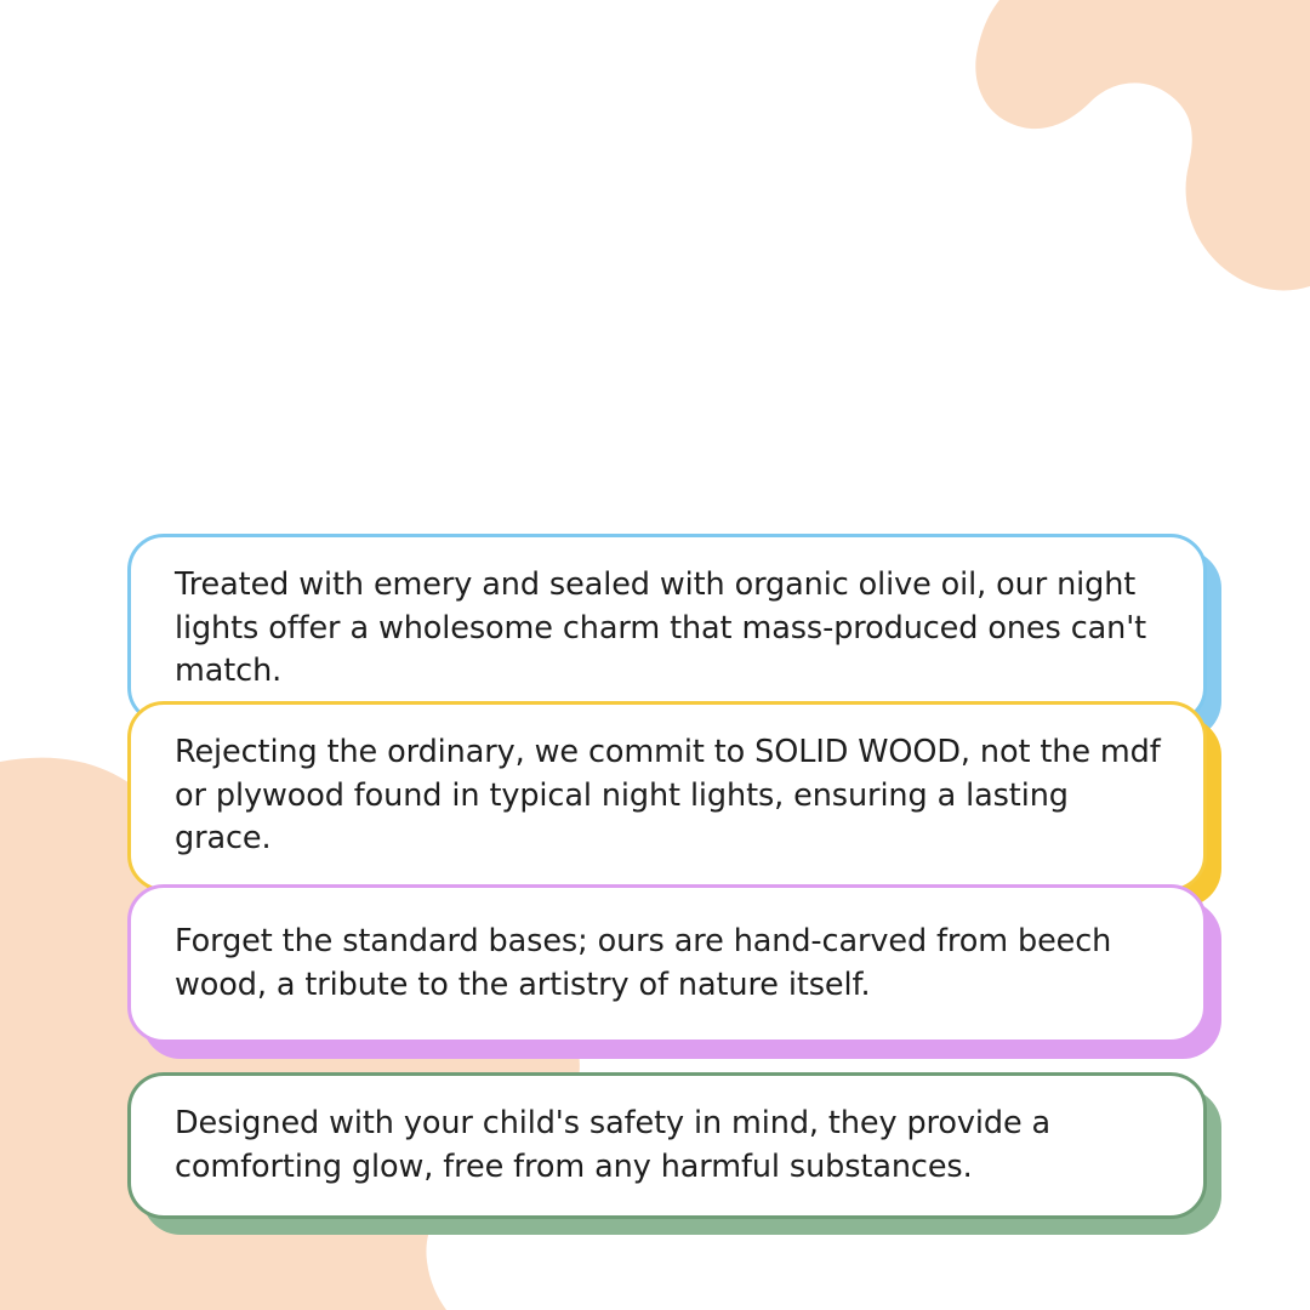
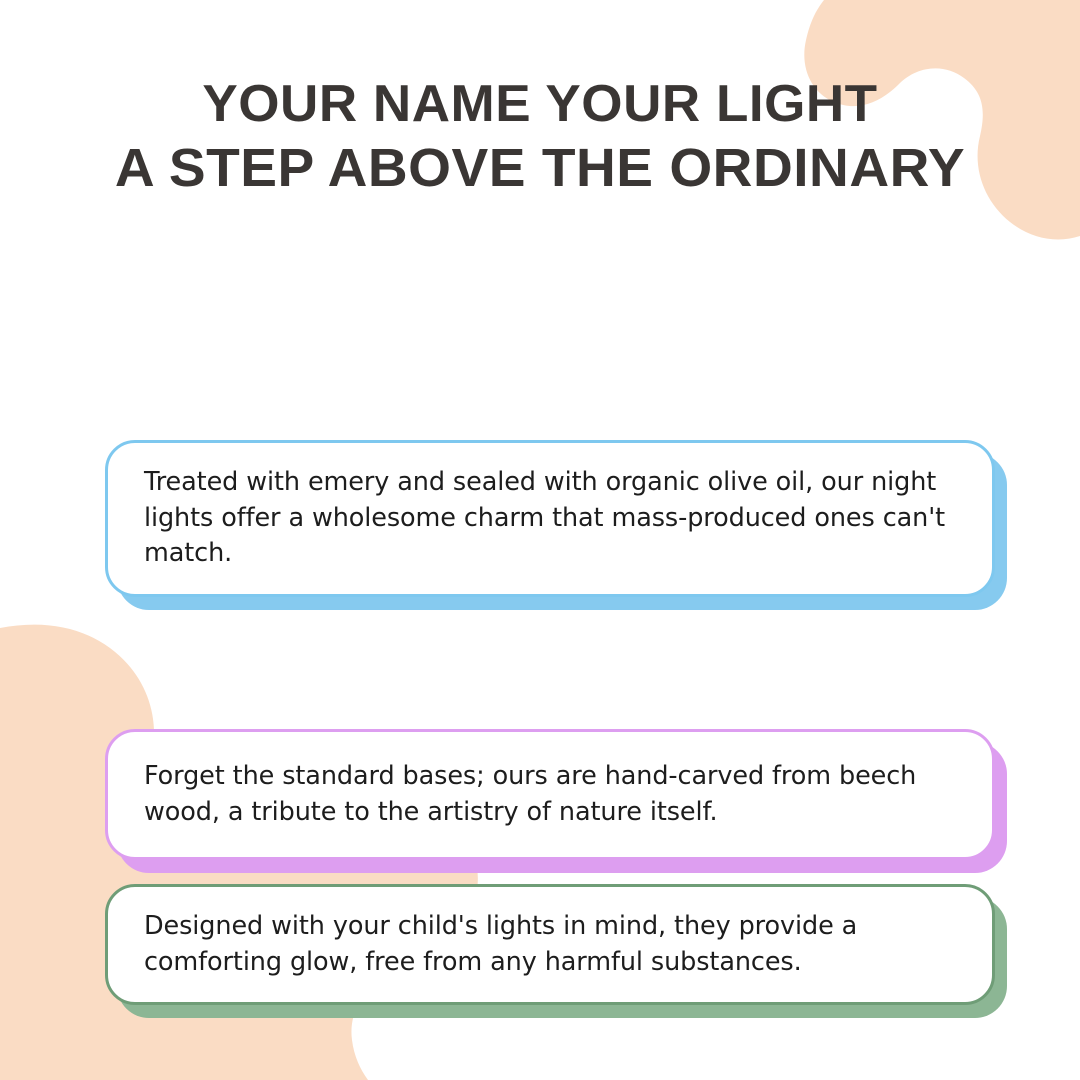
+ YOUR NAME YOUR LIGHT
+ A STEP ABOVE THE ORDINARY
  Treated with emery and sealed with organic olive oil, our night lights offer a wholesome charm that mass-produced ones can't match.
- Rejecting the ordinary, we commit to SOLID WOOD, not the mdf or plywood found in typical night lights, ensuring a lasting grace.
  Forget the standard bases; ours are hand-carved from beech wood, a tribute to the artistry of nature itself.
- Designed with your child's safety in mind, they provide a comforting glow, free from any harmful substances.
+ Designed with your child's lights in mind, they provide a comforting glow, free from any harmful substances.
